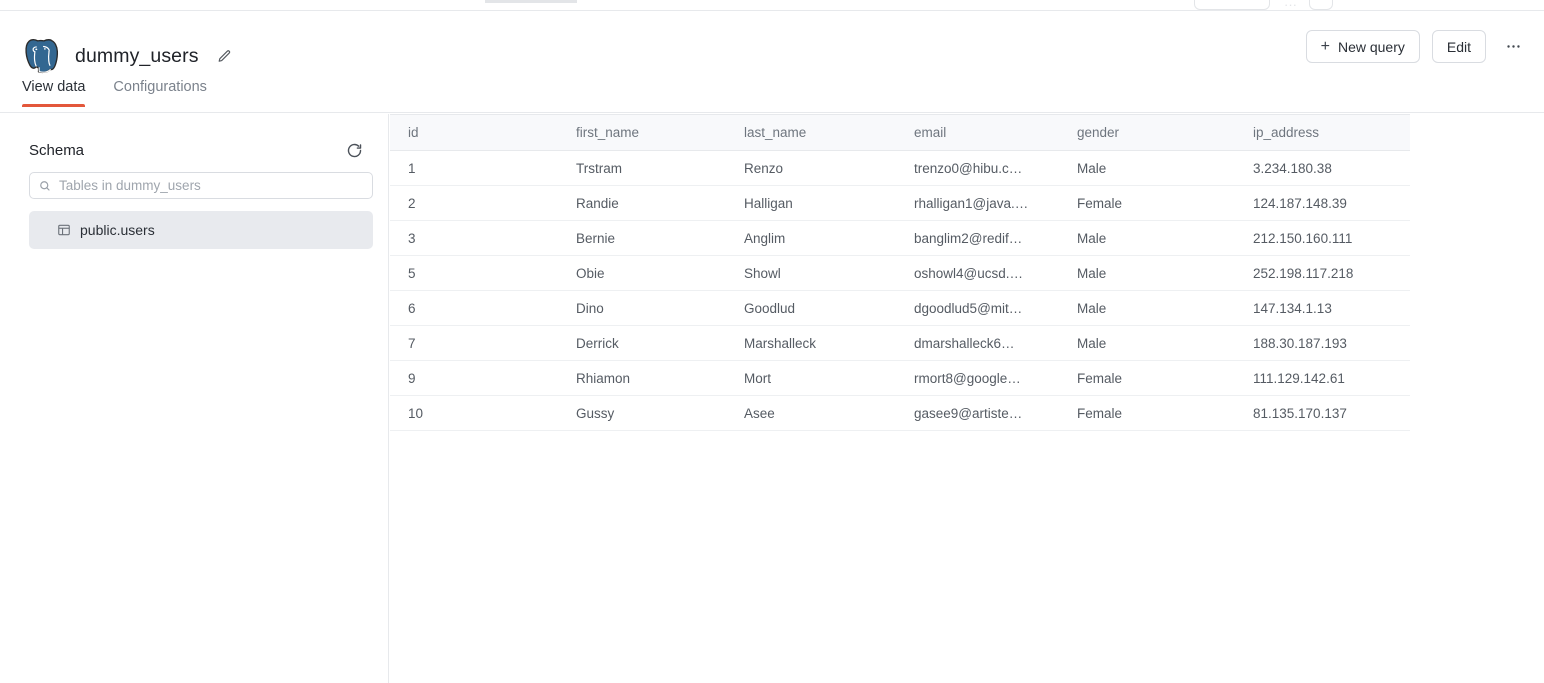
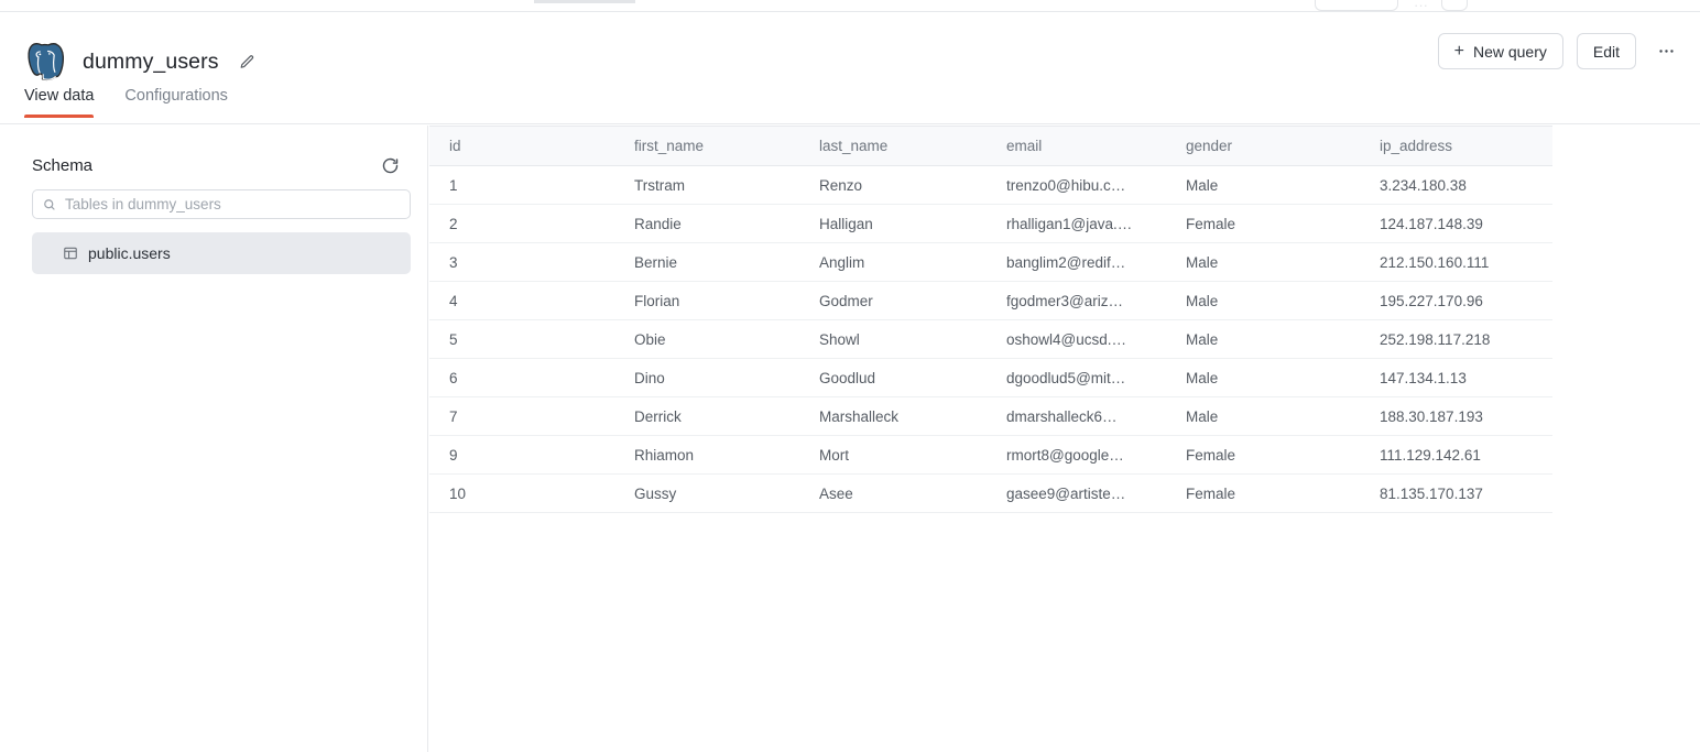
  ···
  dummy_users
  +
  New query
  Edit
  View data
  Configurations
  Schema
  Tables in dummy_users
  public.users
  id	first_name	last_name	email	gender	ip_address
  1	Trstram	Renzo	trenzo0@hibu.c…	Male	3.234.180.38
  2	Randie	Halligan	rhalligan1@java.…	Female	124.187.148.39
  3	Bernie	Anglim	banglim2@redif…	Male	212.150.160.111
+ 4	Florian	Godmer	fgodmer3@ariz…	Male	195.227.170.96
  5	Obie	Showl	oshowl4@ucsd.…	Male	252.198.117.218
  6	Dino	Goodlud	dgoodlud5@mit…	Male	147.134.1.13
  7	Derrick	Marshalleck	dmarshalleck6…	Male	188.30.187.193
  9	Rhiamon	Mort	rmort8@google…	Female	111.129.142.61
  10	Gussy	Asee	gasee9@artiste…	Female	81.135.170.137
